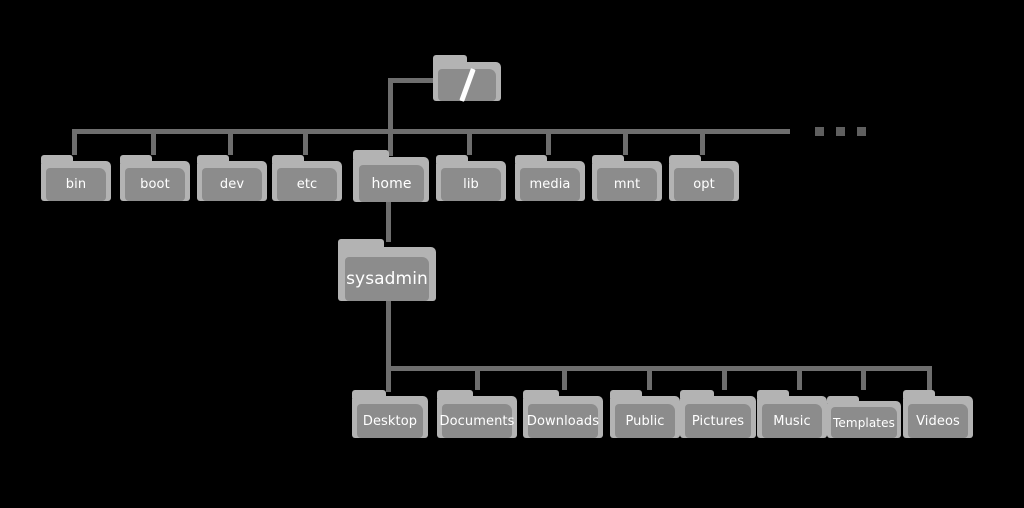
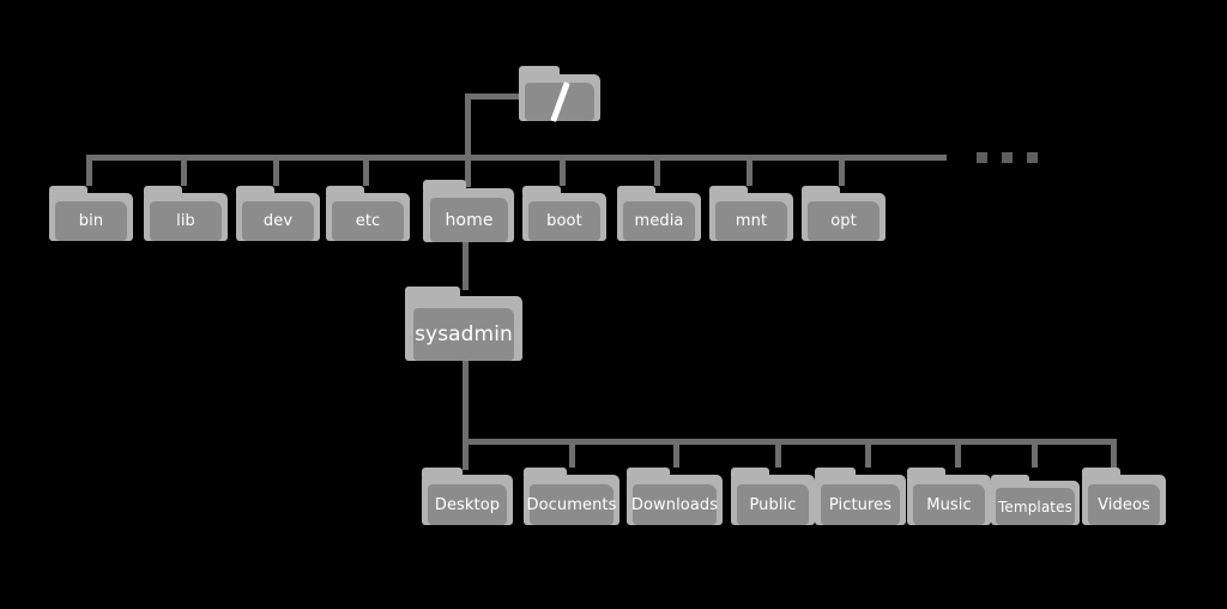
  bin
- boot
+ lib
  dev
  etc
  home
- lib
+ boot
  media
  mnt
  opt
  sysadmin
  Desktop
  Documents
  Downloads
  Public
  Pictures
  Music
  Templates
  Videos
